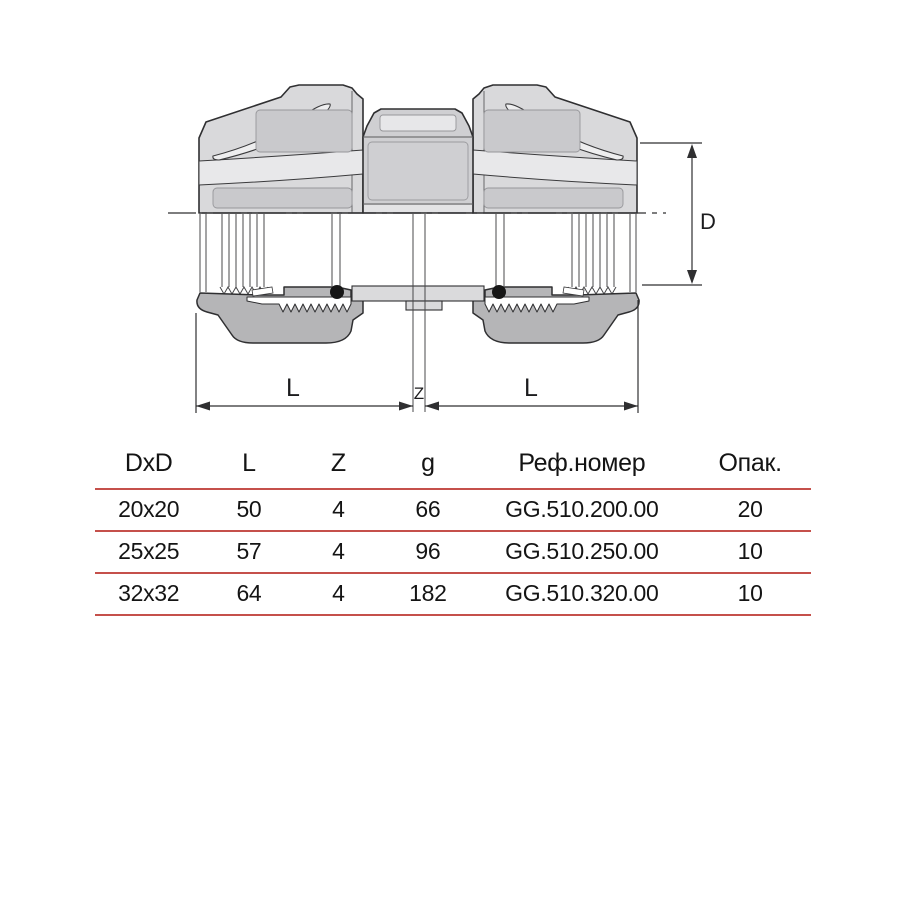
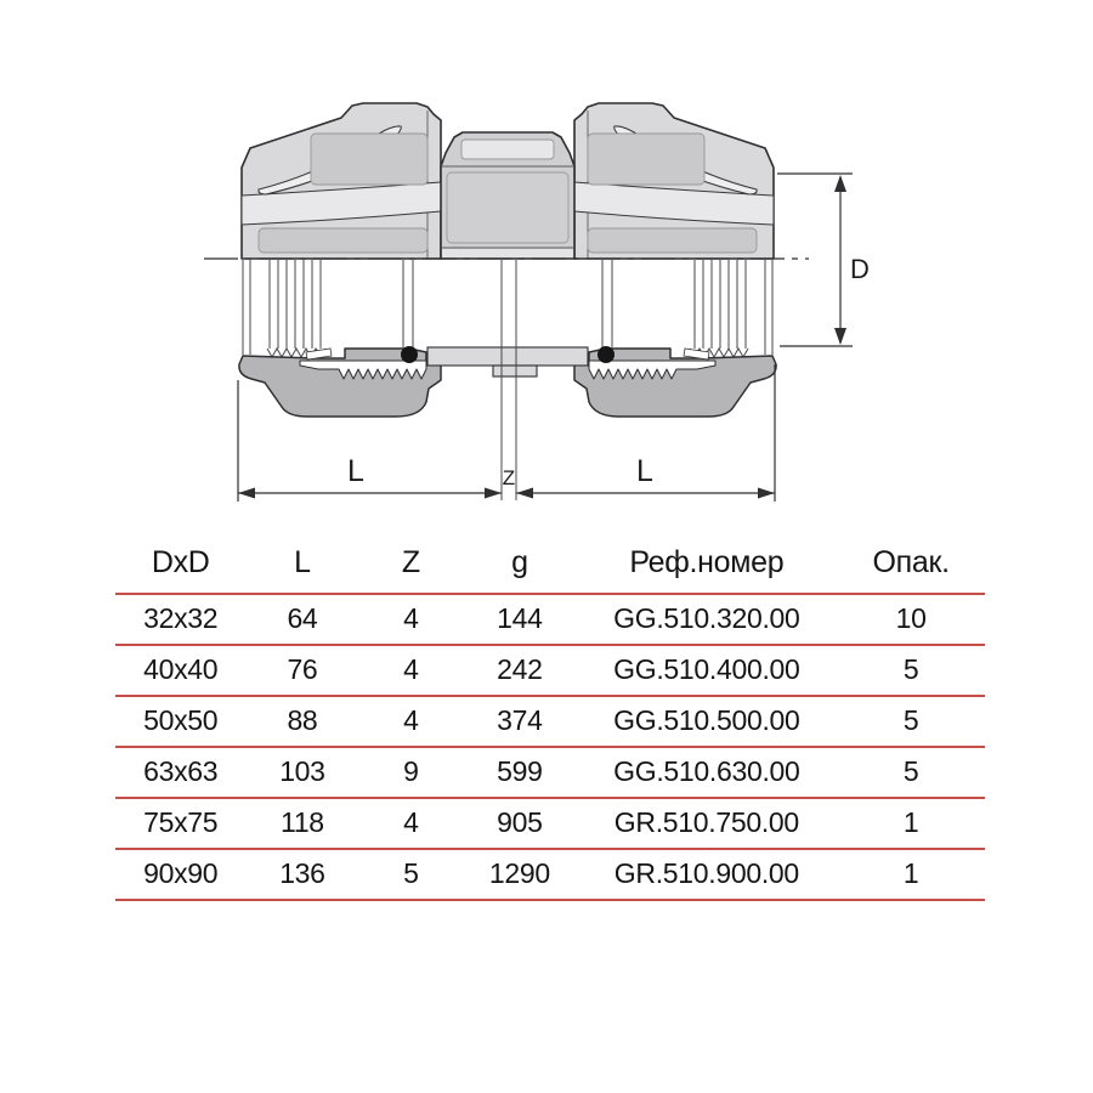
  D
  L
  Z
  L
  DxD	L	Z	g	Реф.номер	Опак.
- 20x20	50	4	66	GG.510.200.00	20
- 25x25	57	4	96	GG.510.250.00	10
- 32x32	64	4	182	GG.510.320.00	10
+ 32x32	64	4	144	GG.510.320.00	10
+ 40x40	76	4	242	GG.510.400.00	5
+ 50x50	88	4	374	GG.510.500.00	5
+ 63x63	103	9	599	GG.510.630.00	5
+ 75x75	118	4	905	GR.510.750.00	1
+ 90x90	136	5	1290	GR.510.900.00	1
